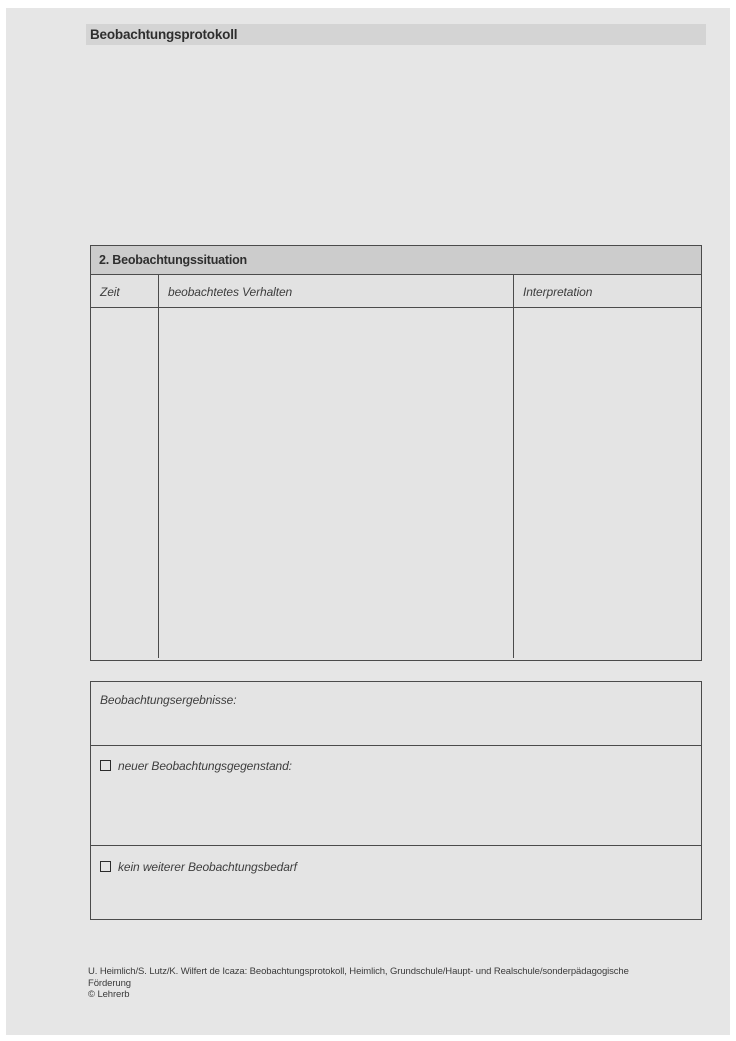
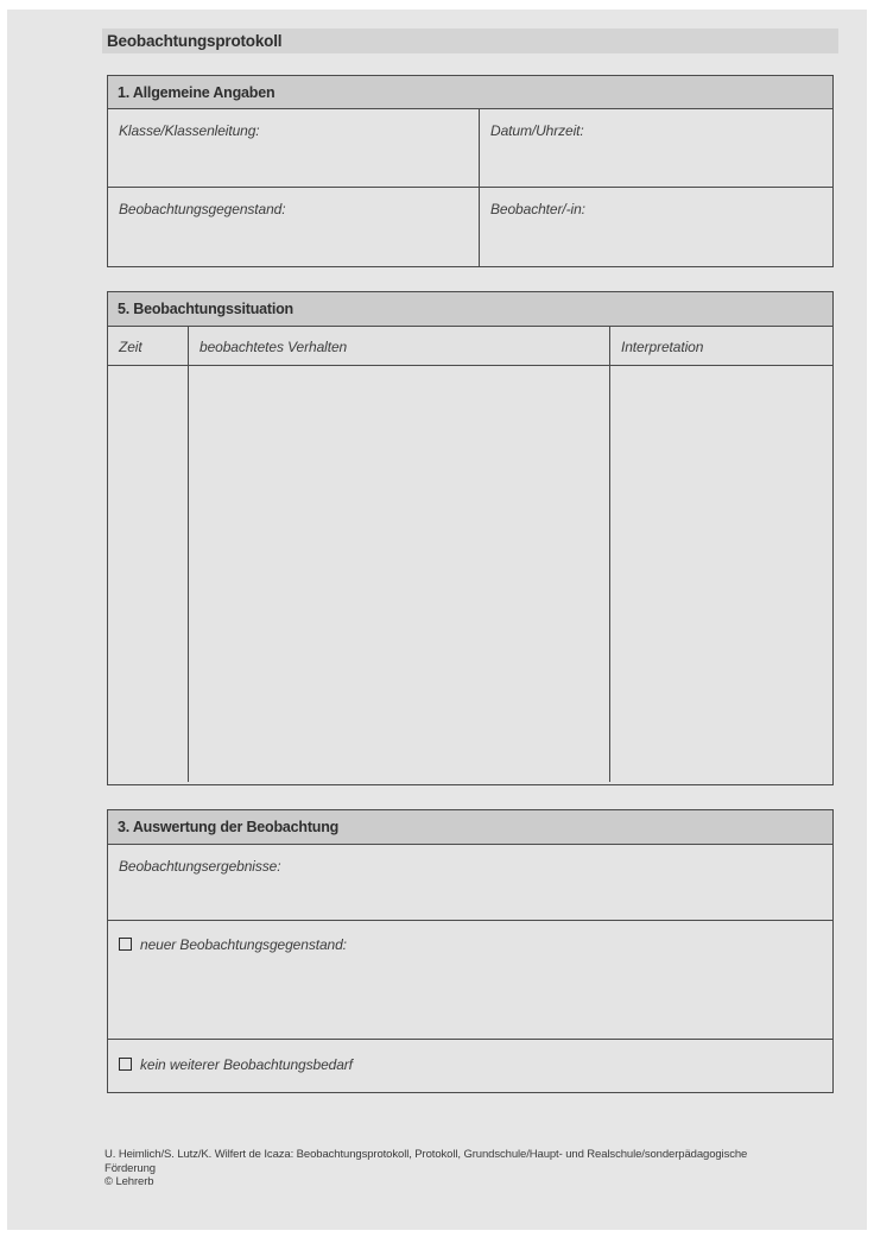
  Beobachtungsprotokoll
+ 1. Allgemeine Angaben
+ Klasse/Klassenleitung:
+ Datum/Uhrzeit:
+ Beobachtungsgegenstand:
+ Beobachter/-in:
- 2. Beobachtungssituation
+ 5. Beobachtungssituation
  Zeit
  beobachtetes Verhalten
  Interpretation
+ 3. Auswertung der Beobachtung
  Beobachtungsergebnisse:
  neuer Beobachtungsgegenstand:
  kein weiterer Beobachtungsbedarf
- U. Heimlich/S. Lutz/K. Wilfert de Icaza: Beobachtungsprotokoll, Heimlich, Grundschule/Haupt- und Realschule/sonderpädagogische
+ U. Heimlich/S. Lutz/K. Wilfert de Icaza: Beobachtungsprotokoll, Protokoll, Grundschule/Haupt- und Realschule/sonderpädagogische
  Förderung
  © Lehrerb
